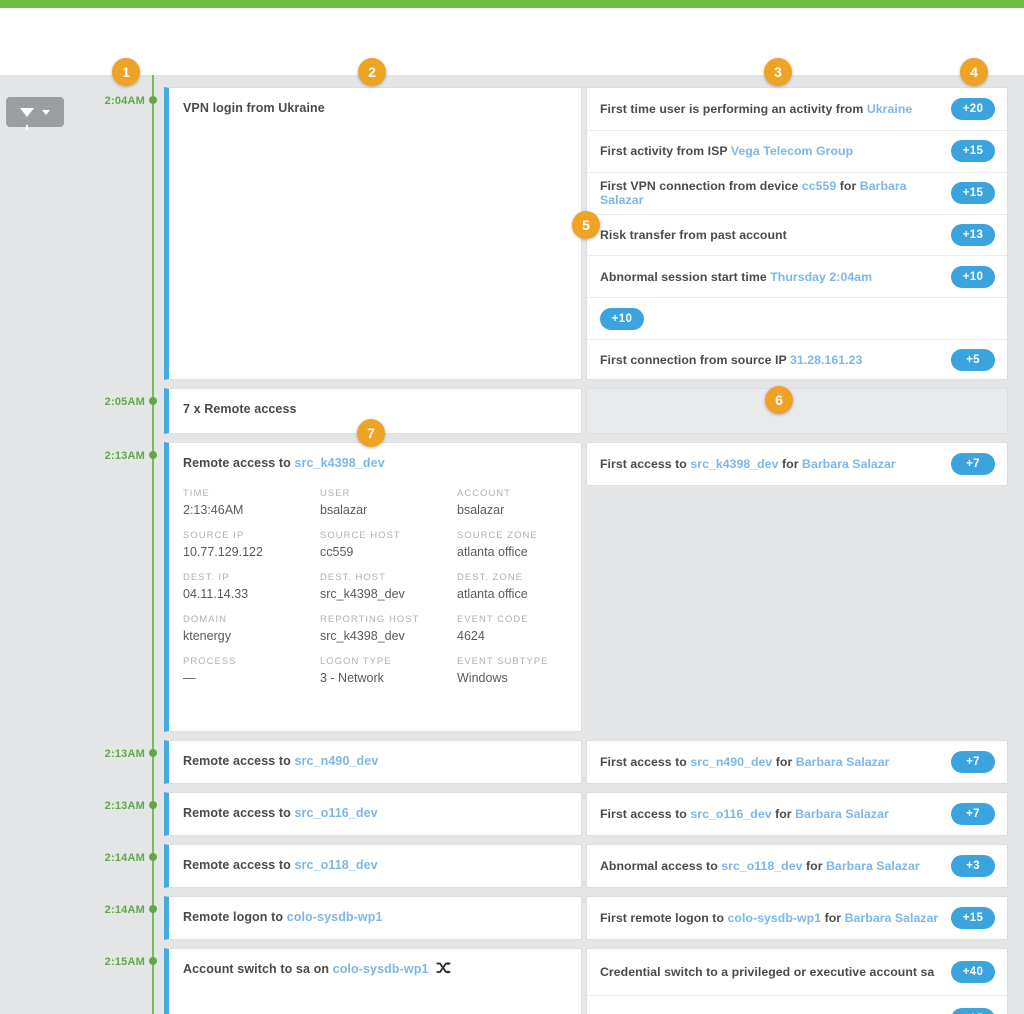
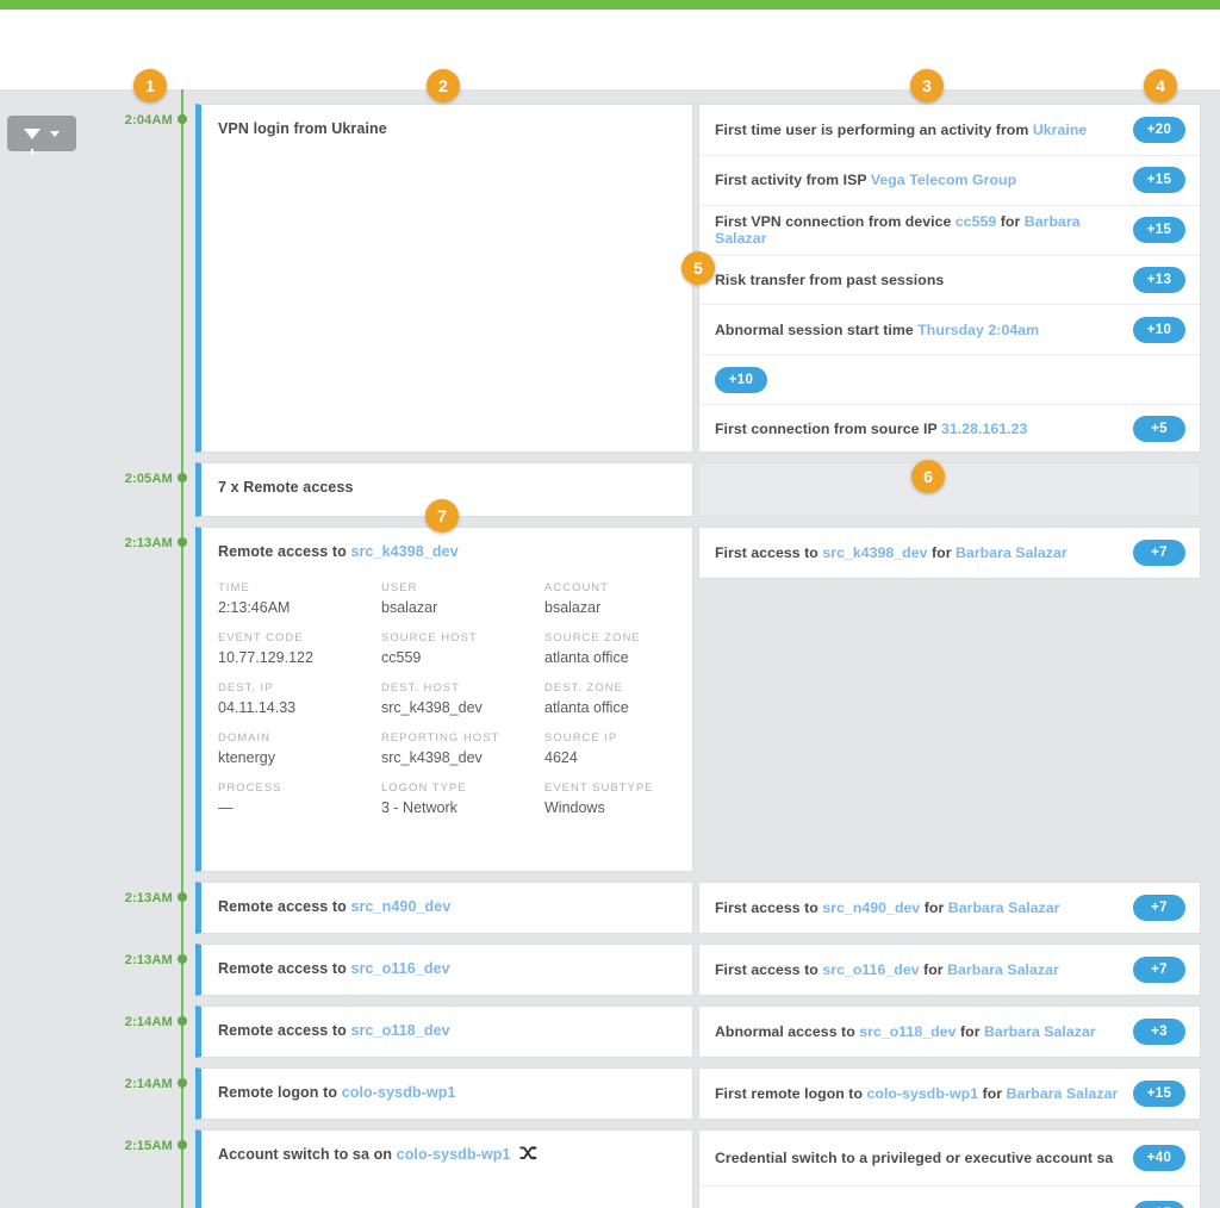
  2:04AM
  VPN login from Ukraine
  First time user is performing an activity from Ukraine
  +20
  First activity from ISP Vega Telecom Group
  +15
  First VPN connection from device cc559 for Barbara Salazar
  +15
- Risk transfer from past account
+ Risk transfer from past sessions
  +13
  Abnormal session start time Thursday 2:04am
  +10
  +10
  First connection from source IP 31.28.161.23
  +5
  2:05AM
  7 x Remote access
  2:13AM
  Remote access to src_k4398_dev
  TIME
  2:13:46AM
  USER
  bsalazar
  ACCOUNT
  bsalazar
- SOURCE IP
+ EVENT CODE
  10.77.129.122
  SOURCE HOST
  cc559
  SOURCE ZONE
  atlanta office
  DEST. IP
  04.11.14.33
  DEST. HOST
  src_k4398_dev
  DEST. ZONE
  atlanta office
  DOMAIN
  ktenergy
  REPORTING HOST
  src_k4398_dev
- EVENT CODE
+ SOURCE IP
  4624
  PROCESS
  —
  LOGON TYPE
  3 - Network
  EVENT SUBTYPE
  Windows
  First access to src_k4398_dev for Barbara Salazar
  +7
  2:13AM
  Remote access to src_n490_dev
  First access to src_n490_dev for Barbara Salazar
  +7
  2:13AM
  Remote access to src_o116_dev
  First access to src_o116_dev for Barbara Salazar
  +7
  2:14AM
  Remote access to src_o118_dev
  Abnormal access to src_o118_dev for Barbara Salazar
  +3
  2:14AM
  Remote logon to colo-sysdb-wp1
  First remote logon to colo-sysdb-wp1 for Barbara Salazar
  +15
  2:15AM
  Account switch to sa on colo-sysdb-wp1
  Credential switch to a privileged or executive account sa
  +40
  1
  2
  3
  4
  5
  6
  7
